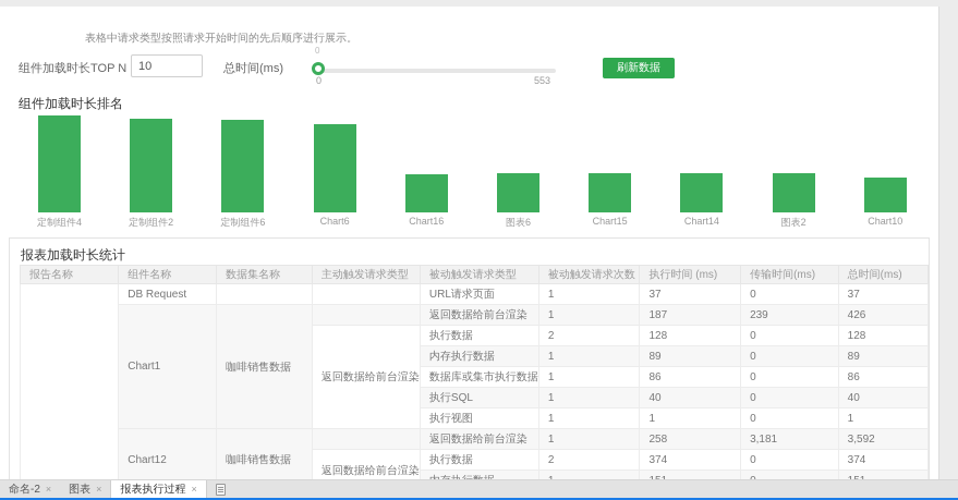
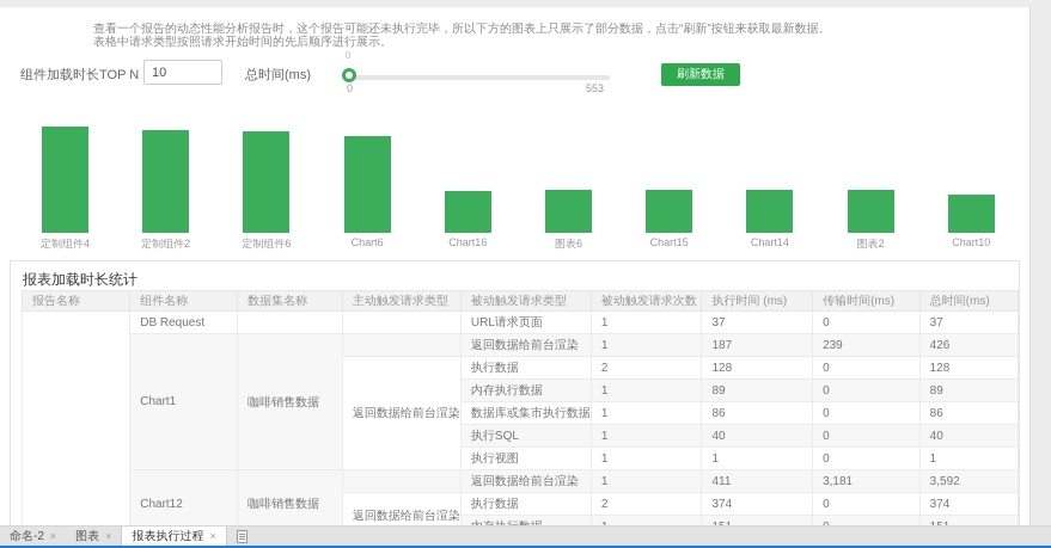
+ 查看一个报告的动态性能分析报告时，这个报告可能还未执行完毕，所以下方的图表上只展示了部分数据，点击“刷新”按钮来获取最新数据。
  表格中请求类型按照请求开始时间的先后顺序进行展示。
  组件加载时长TOP N
  10
  总时间(ms)
  0
  0
  553
  刷新数据
- 组件加载时长排名
  定制组件4
  定制组件2
  定制组件6
  Chart6
  Chart16
  图表6
  Chart15
  Chart14
  图表2
  Chart10
  报表加载时长统计
  报告名称	组件名称	数据集名称	主动触发请求类型	被动触发请求类型	被动触发请求次数	执行时间 (ms)	传输时间(ms)	总时间(ms)
  	DB Request			URL请求页面	1	37	0	37
  Chart1	咖啡销售数据		返回数据给前台渲染	1	187	239	426
  返回数据给前台渲染	执行数据	2	128	0	128
  内存执行数据	1	89	0	89
  数据库或集市执行数据	1	86	0	86
  执行SQL	1	40	0	40
  执行视图	1	1	0	1
- Chart12	咖啡销售数据		返回数据给前台渲染	1	258	3,181	3,592
+ Chart12	咖啡销售数据		返回数据给前台渲染	1	411	3,181	3,592
  返回数据给前台渲染	执行数据	2	374	0	374
  命名-2
  ×
  图表
  ×
  报表执行过程
  ×
